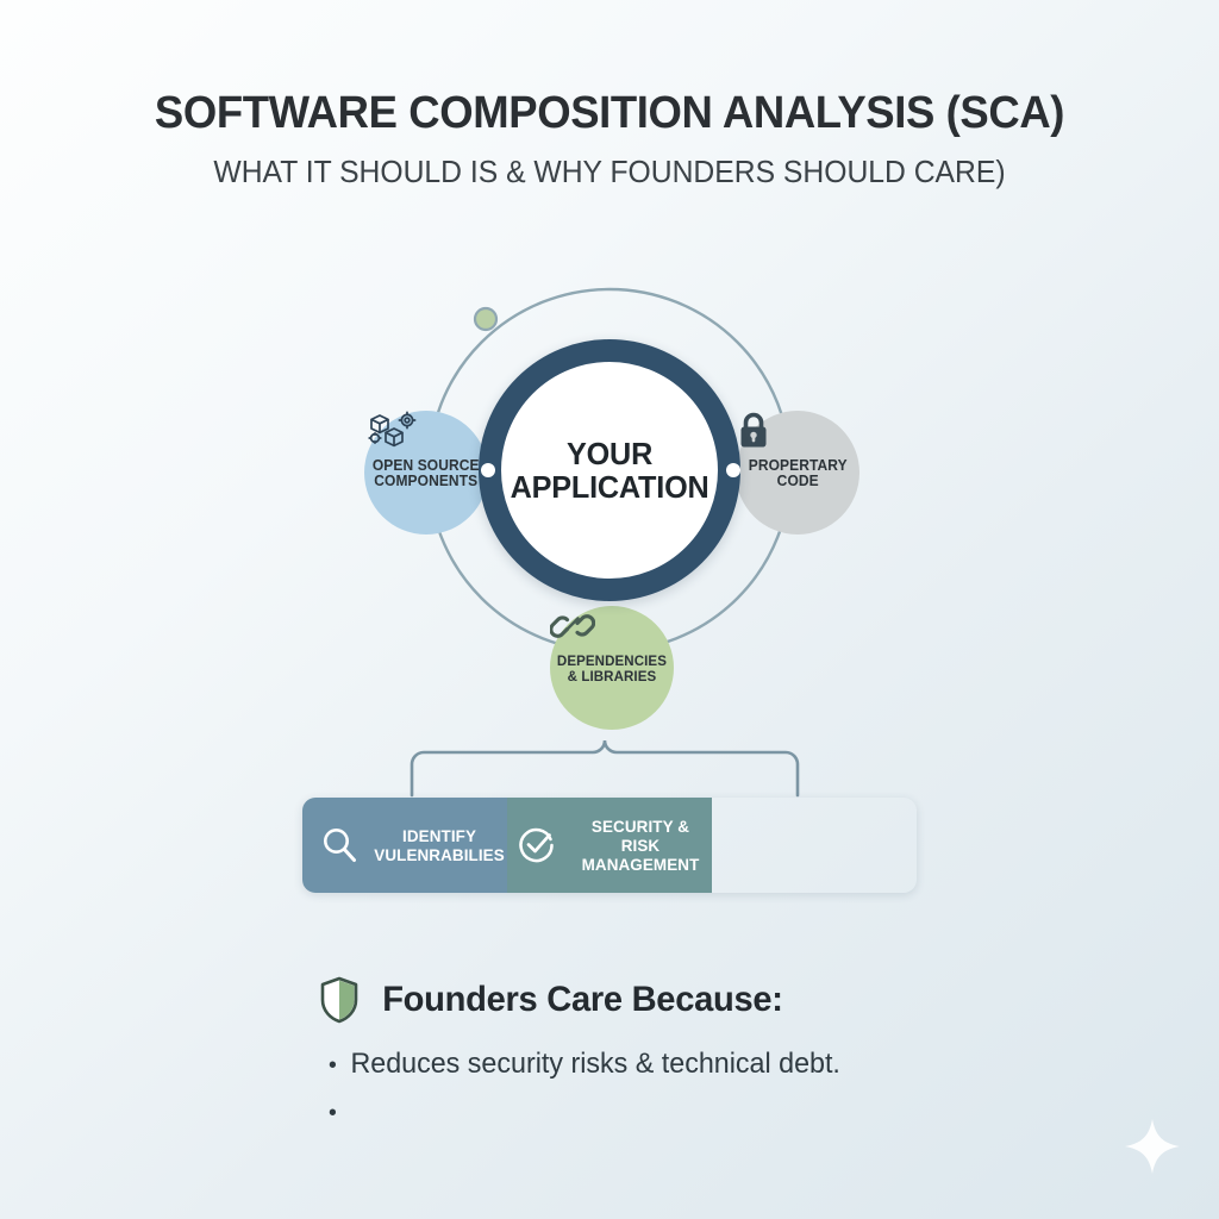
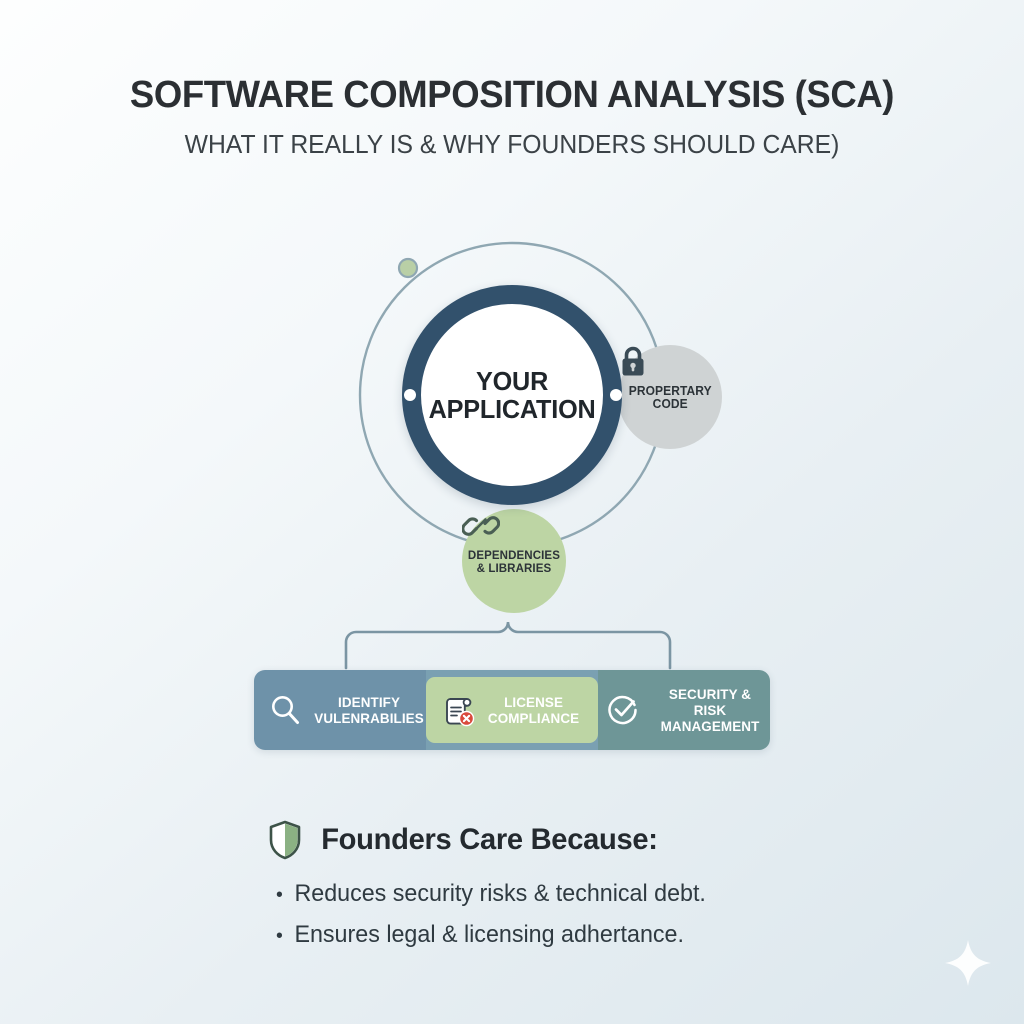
  SOFTWARE COMPOSITION ANALYSIS (SCA)
- WHAT IT SHOULD IS & WHY FOUNDERS SHOULD CARE)
+ WHAT IT REALLY IS & WHY FOUNDERS SHOULD CARE)
- OPEN SOURCE
- COMPONENTS
  PROPERTARY
  CODE
  DEPENDENCIES
  & LIBRARIES
  YOUR
  APPLICATION
  IDENTIFY
  VULENRABILIES
+ LICENSE
+ COMPLIANCE
  SECURITY & RISK
  MANAGEMENT
  Founders Care Because:
  •
  Reduces security risks & technical debt.
  •
+ Ensures legal & licensing adhertance.
